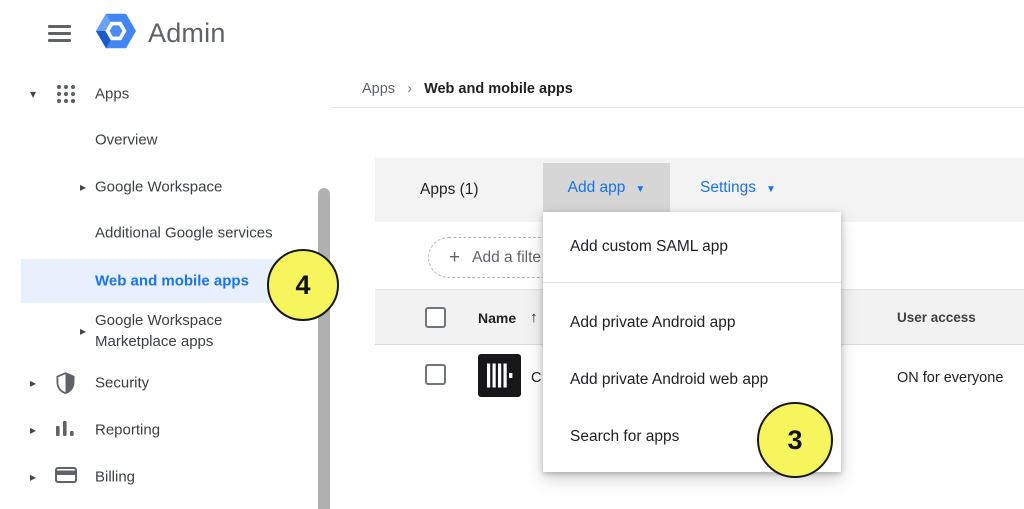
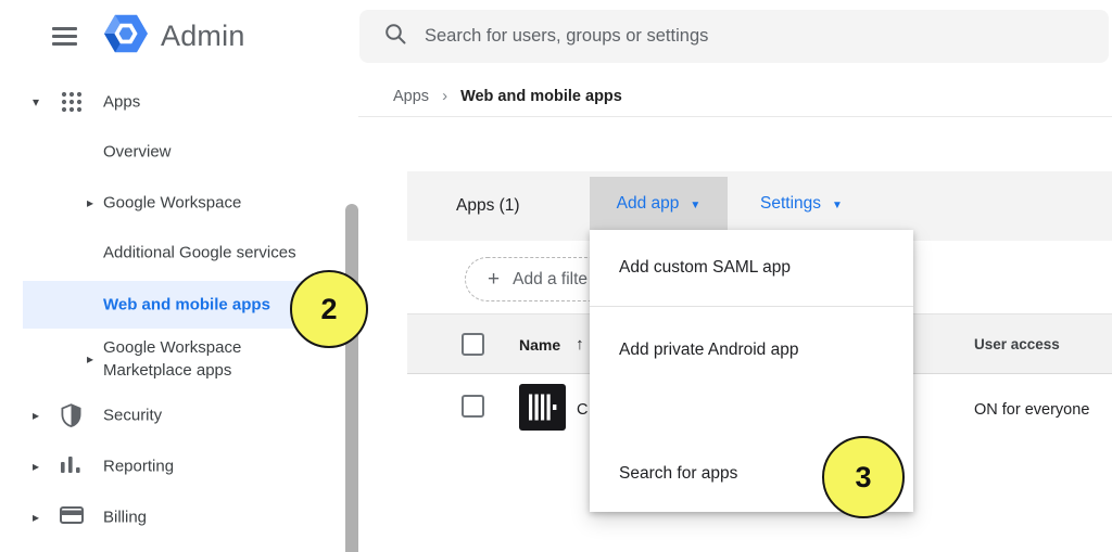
  Admin
+ Search for users, groups or settings
  Apps
  ›
  Web and mobile apps
  ▾
  Apps
  Overview
  ▸
  Google Workspace
  Additional Google services
  Web and mobile apps
  ▸
  Google Workspace Marketplace apps
  ▸
  Security
  ▸
  Reporting
  ▸
  Billing
  Apps (1)
  Add app
  ▼
  Settings
  ▼
  +
  Add a filte
  Name
  ↑
  User access
  C
  ON for everyone
  Add custom SAML app
  Add private Android app
- Add private Android web app
  Search for apps
- 4
+ 2
  3
